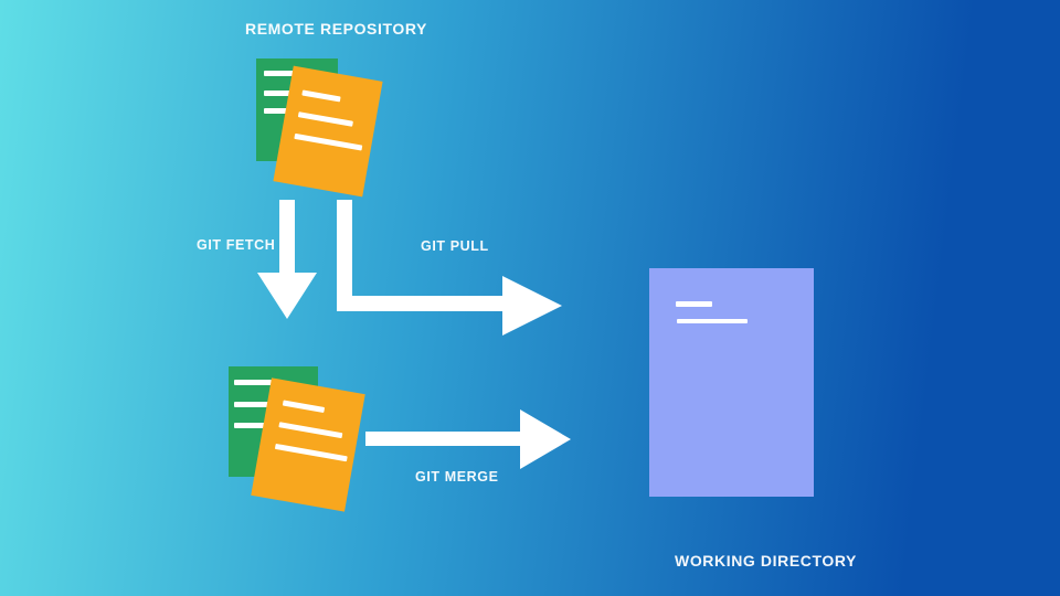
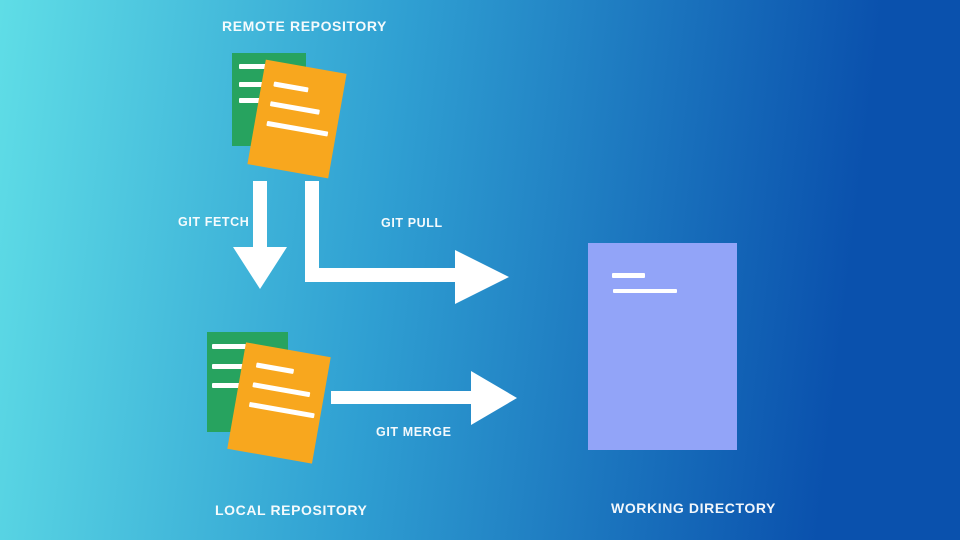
  REMOTE REPOSITORY
+ LOCAL REPOSITORY
  WORKING DIRECTORY
  GIT FETCH
  GIT PULL
  GIT MERGE
